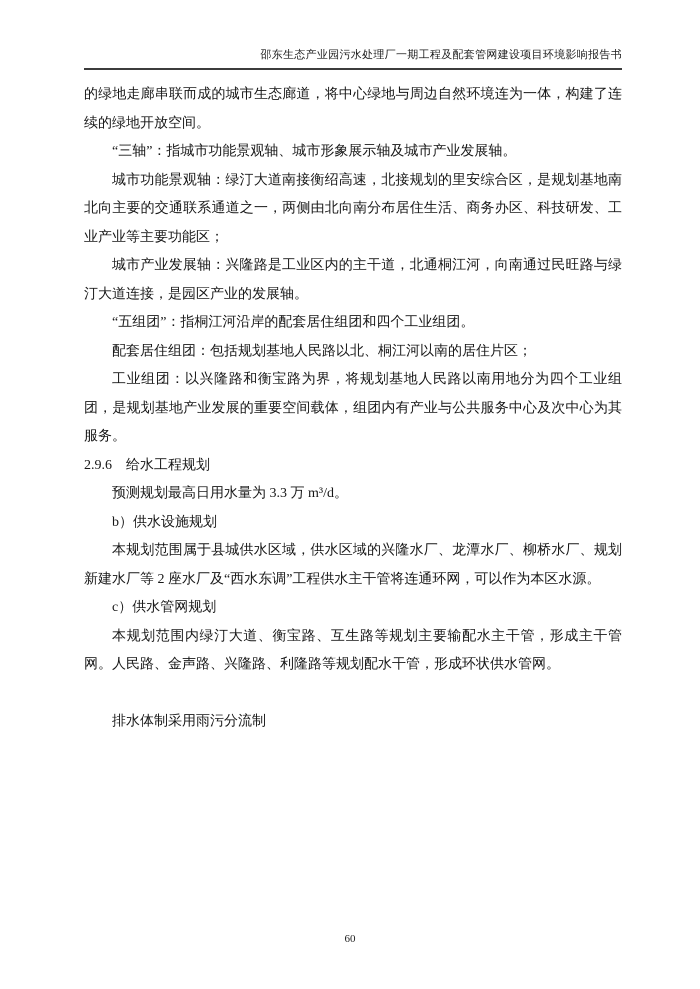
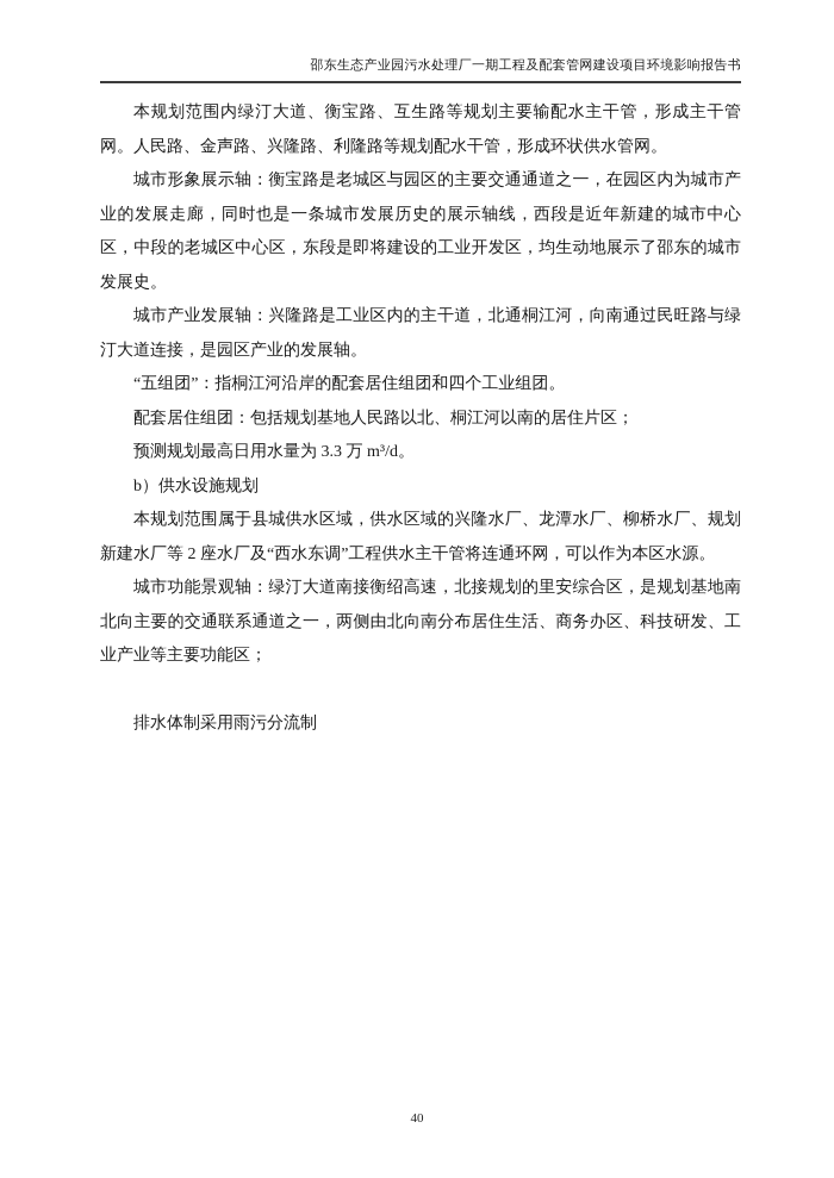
  邵东生态产业园污水处理厂一期工程及配套管网建设项目环境影响报告书
- 的绿地走廊串联而成的城市生态廊道，将中心绿地与周边自然环境连为一体，构建了连续的绿地开放空间。
- “三轴”：指城市功能景观轴、城市形象展示轴及城市产业发展轴。
- 城市功能景观轴：绿汀大道南接衡绍高速，北接规划的里安综合区，是规划基地南北向主要的交通联系通道之一，两侧由北向南分布居住生活、商务办区、科技研发、工业产业等主要功能区；
+ 本规划范围内绿汀大道、衡宝路、互生路等规划主要输配水主干管，形成主干管网。人民路、金声路、兴隆路、利隆路等规划配水干管，形成环状供水管网。
+ 城市形象展示轴：衡宝路是老城区与园区的主要交通通道之一，在园区内为城市产业的发展走廊，同时也是一条城市发展历史的展示轴线，西段是近年新建的城市中心区，中段的老城区中心区，东段是即将建设的工业开发区，均生动地展示了邵东的城市发展史。
  城市产业发展轴：兴隆路是工业区内的主干道，北通桐江河，向南通过民旺路与绿汀大道连接，是园区产业的发展轴。
  “五组团”：指桐江河沿岸的配套居住组团和四个工业组团。
  配套居住组团：包括规划基地人民路以北、桐江河以南的居住片区；
- 工业组团：以兴隆路和衡宝路为界，将规划基地人民路以南用地分为四个工业组团，是规划基地产业发展的重要空间载体，组团内有产业与公共服务中心及次中心为其服务。
- 2.9.6 给水工程规划
  预测规划最高日用水量为 3.3 万 m³/d。
  b）供水设施规划
  本规划范围属于县城供水区域，供水区域的兴隆水厂、龙潭水厂、柳桥水厂、规划新建水厂等 2 座水厂及“西水东调”工程供水主干管将连通环网，可以作为本区水源。
- c）供水管网规划
- 本规划范围内绿汀大道、衡宝路、互生路等规划主要输配水主干管，形成主干管网。人民路、金声路、兴隆路、利隆路等规划配水干管，形成环状供水管网。
+ 城市功能景观轴：绿汀大道南接衡绍高速，北接规划的里安综合区，是规划基地南北向主要的交通联系通道之一，两侧由北向南分布居住生活、商务办区、科技研发、工业产业等主要功能区；
  排水体制采用雨污分流制
- 60
+ 40
